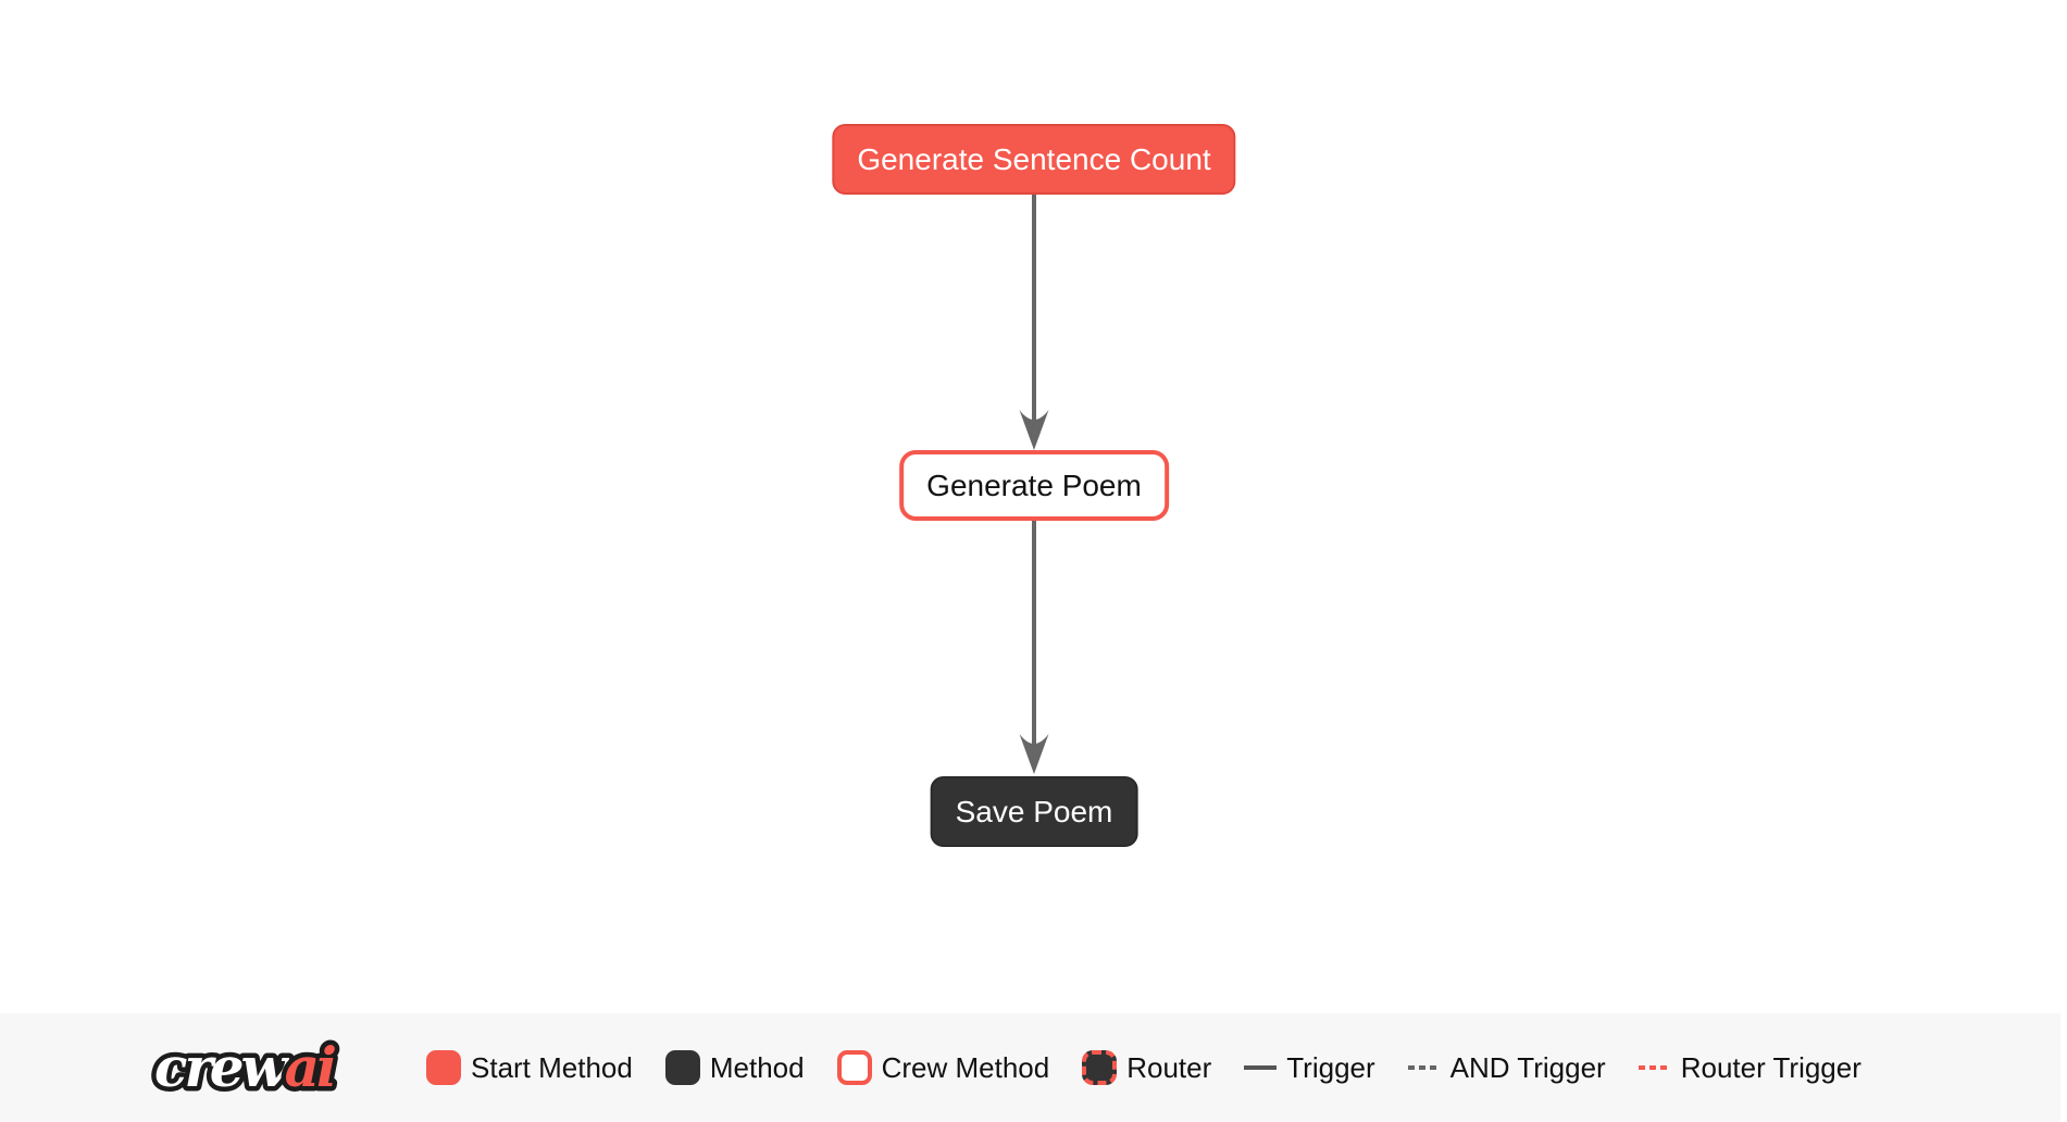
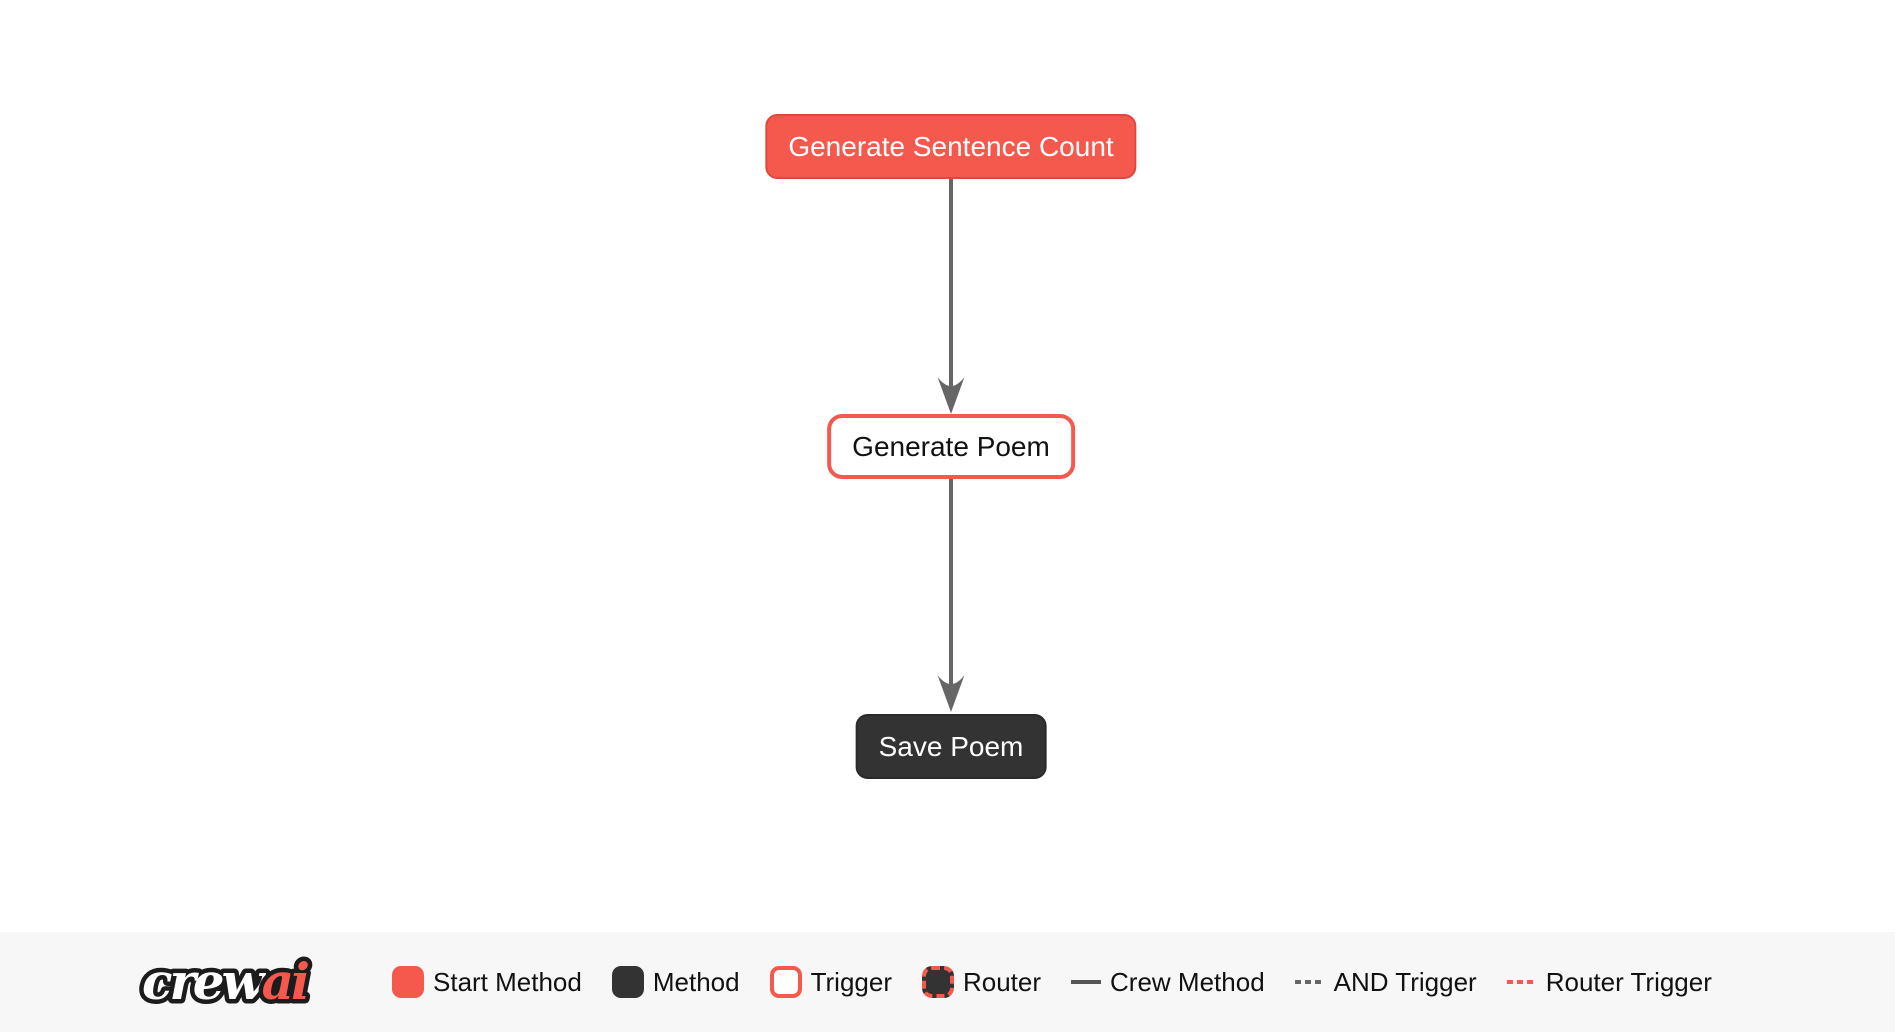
  Generate Sentence Count
  Generate Poem
  Save Poem
  crewai
  Start Method
  Method
- Crew Method
+ Trigger
  Router
- Trigger
+ Crew Method
  AND Trigger
  Router Trigger
